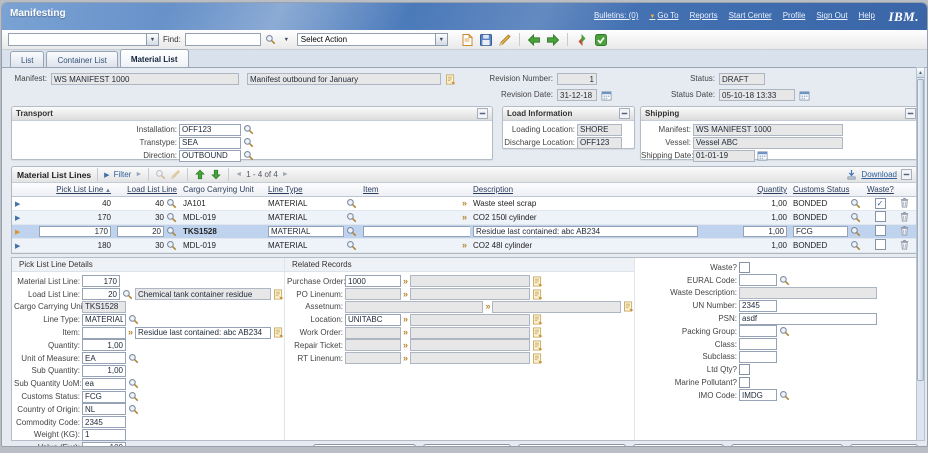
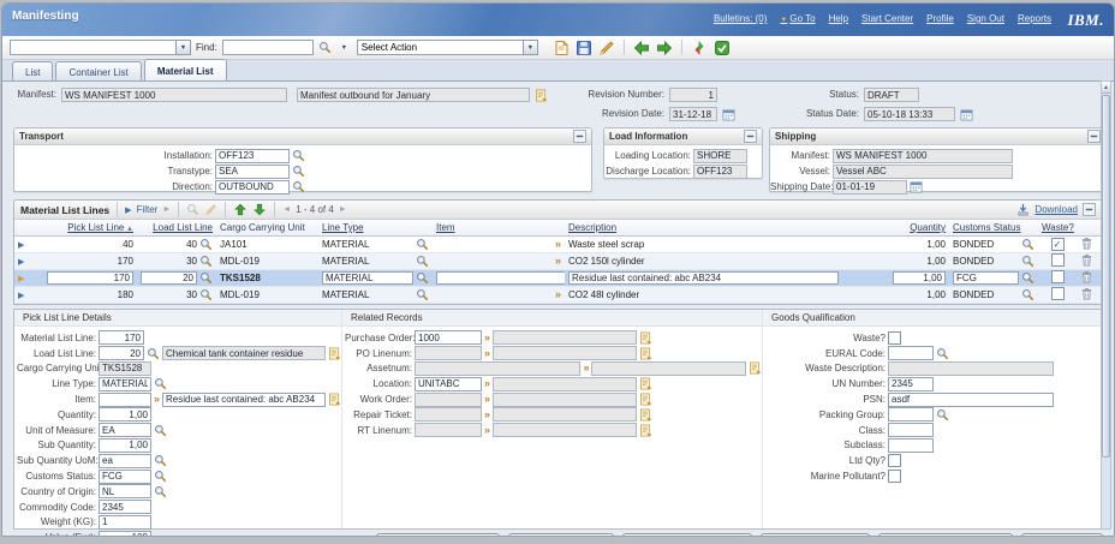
  Manifesting
  Bulletins: (0)
  Go To
- Reports
+ Help
  Start Center
  Profile
  Sign Out
- Help
+ Reports
  IBM.
  Find:
  Select Action
  List
  Container List
  Material List
  Manifest:
  WS MANIFEST 1000
  Manifest outbound for January
  Revision Number:
  1
  Revision Date:
  31-12-18
  Status:
  DRAFT
  Status Date:
  05-10-18 13:33
  Transport
  Installation:
  OFF123
  Transtype:
  SEA
  Direction:
  OUTBOUND
  Load Information
  Loading Location:
  SHORE
  Discharge Location:
  OFF123
  Shipping
  Manifest:
  WS MANIFEST 1000
  Vessel:
  Vessel ABC
  Shipping Date
  01-01-19
  Material List Lines
  Filter
  1 - 4 of 4
  Download
  	Pick List Line	Load List Line	Cargo Carrying Unit	Line Type	Item	Description	Quantity	Customs Status	Waste?
  	40	40	JA101	MATERIAL	»	Waste steel scrap	1,00	BONDED	✓
  	170	30	MDL-019	MATERIAL	»	CO2 150l cylinder	1,00	BONDED
  	170	20	TKS1528	MATERIAL		Residue last contained: abc AB234	1,00	FCG
  	180	30	MDL-019	MATERIAL	»	CO2 48l cylinder	1,00	BONDED
  Pick List Line Details
  Material List Line:
  170
  Load List Line:
  20
  Chemical tank container residue
  Cargo Carrying Un
  TKS1528
  Line Type:
  MATERIAL
  Item:
  »
  Residue last contained: abc AB234
  Quantity:
  1,00
  Unit of Measure:
  EA
  Sub Quantity:
  1,00
  Sub Quantity UoM:
  ea
  Customs Status:
  FCG
  Country of Origin:
  NL
  Commodity Code:
  2345
  Weight (KG):
  1
  Related Records
  Purchase Order
  1000
  »
  PO Linenum:
  »
  Assetnum:
  »
  Location:
  UNITABC
  »
  Work Order:
  »
  Repair Ticket:
  »
  RT Linenum:
  »
+ Goods Qualification
  Waste?
  EURAL Code:
  Waste Description:
  UN Number:
  2345
  PSN:
  asdf
  Packing Group:
  Class:
  Subclass:
  Ltd Qty?
  Marine Pollutant?
- IMO Code:
- IMDG
